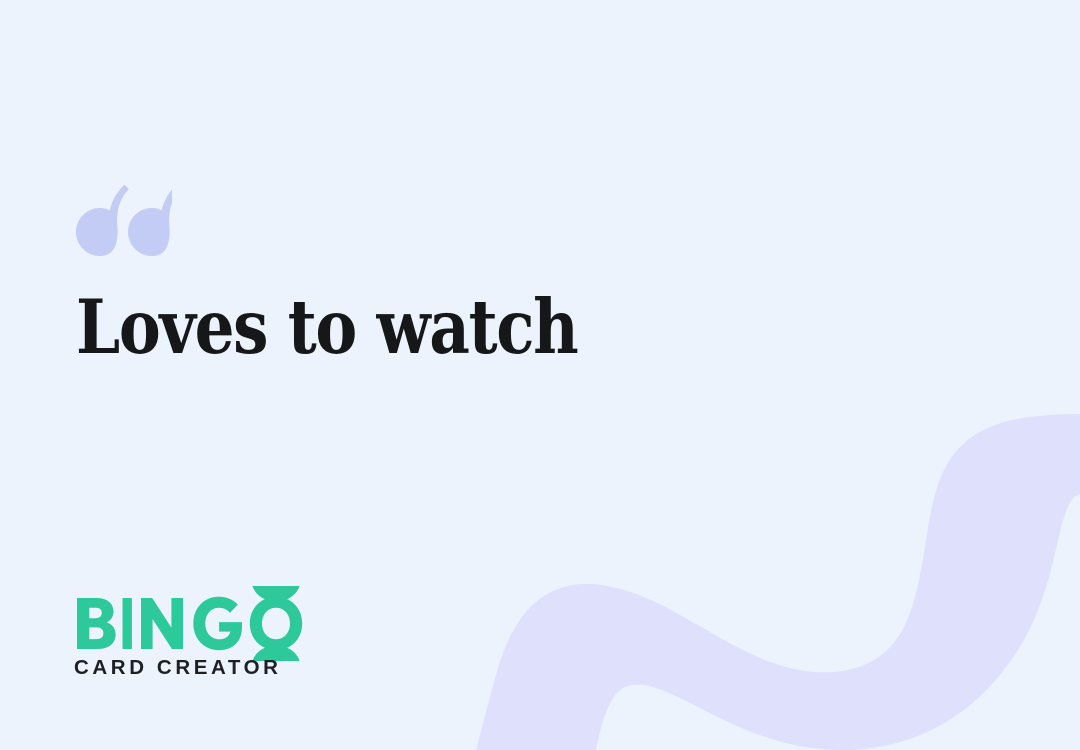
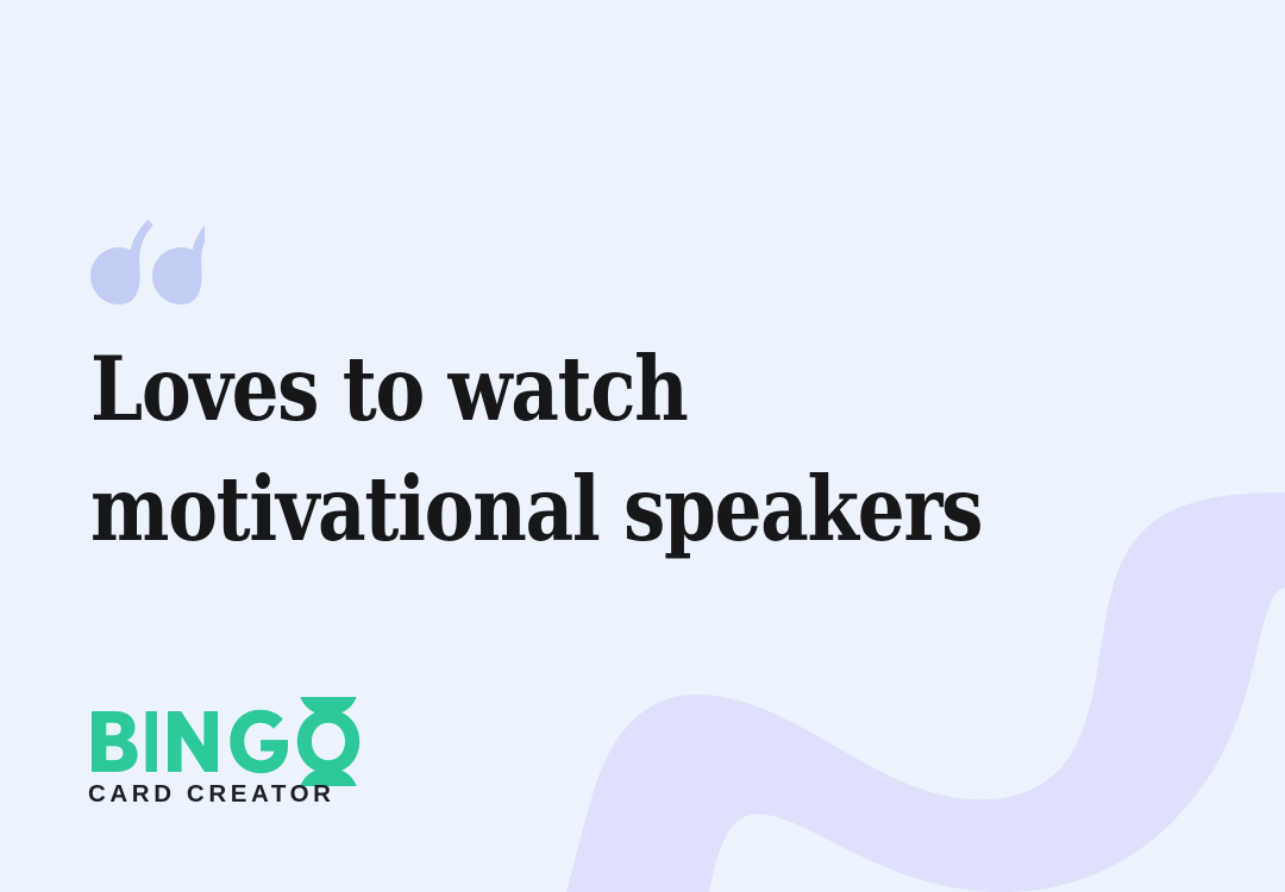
  Loves to watch
+ motivational speakers
  CARD CREATOR
